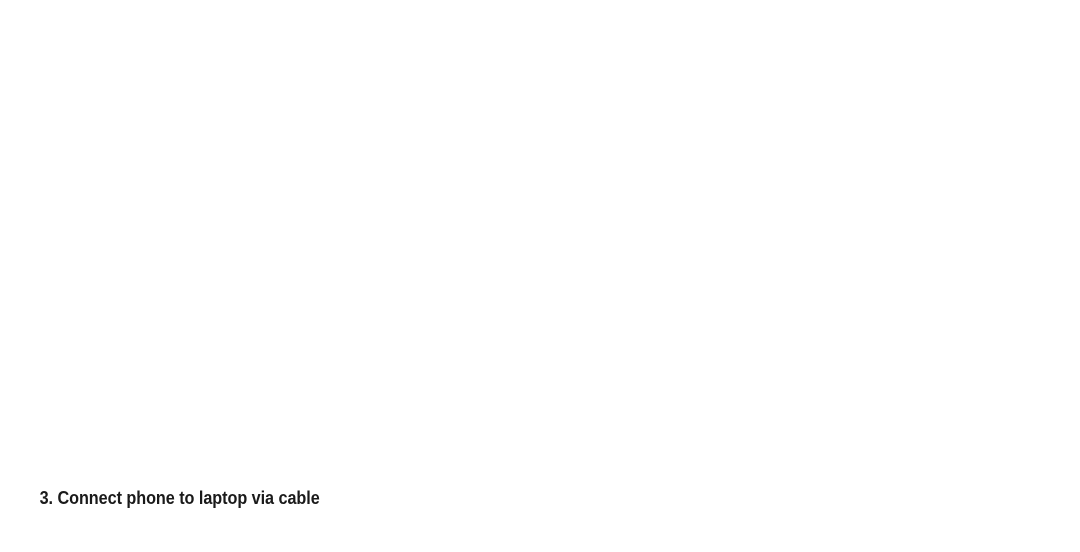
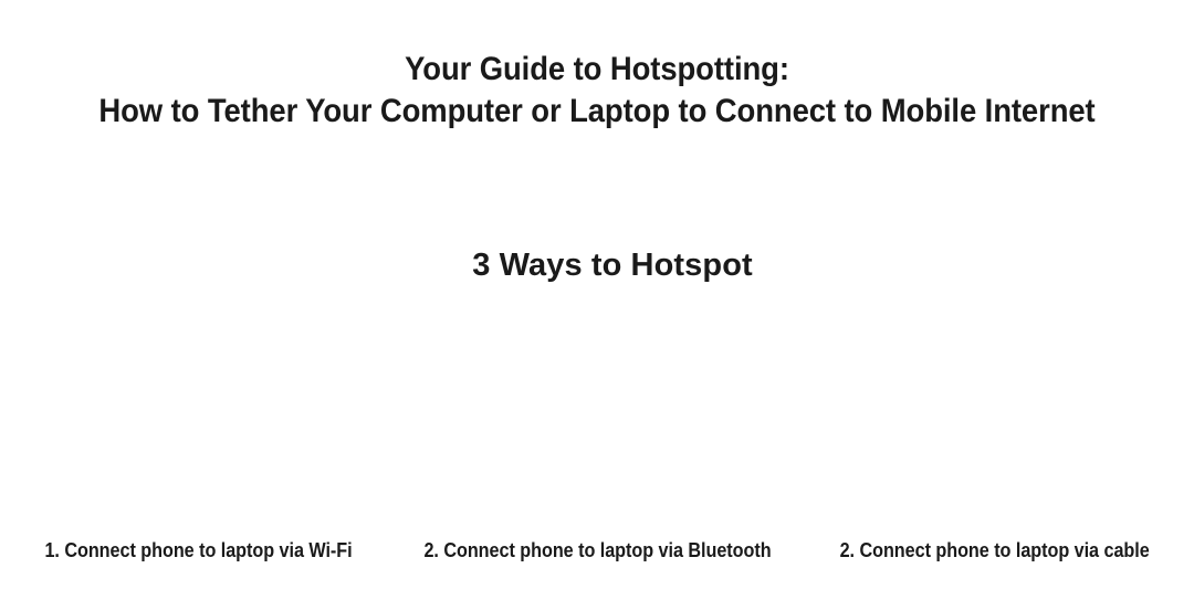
+ Your Guide to Hotspotting:
+ How to Tether Your Computer or Laptop to Connect to Mobile Internet
+ 3 Ways to Hotspot
+ 1. Connect phone to laptop via Wi-Fi
+ 2. Connect phone to laptop via Bluetooth
- 3. Connect phone to laptop via cable
+ 2. Connect phone to laptop via cable
